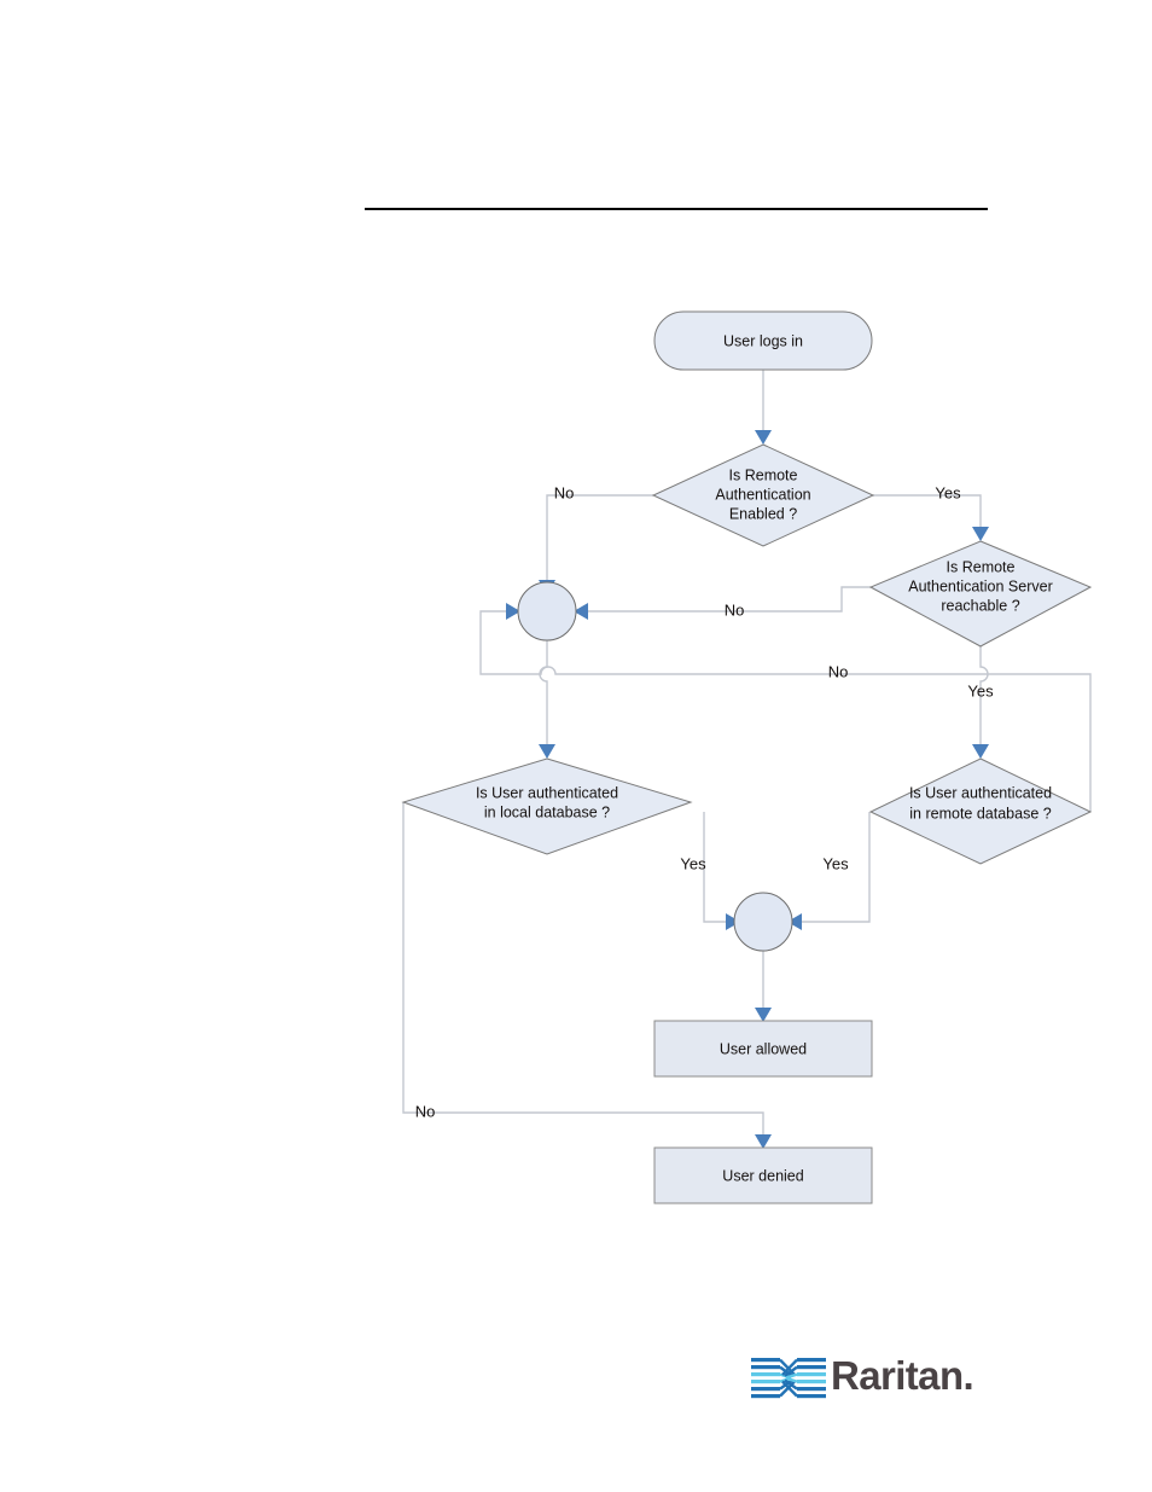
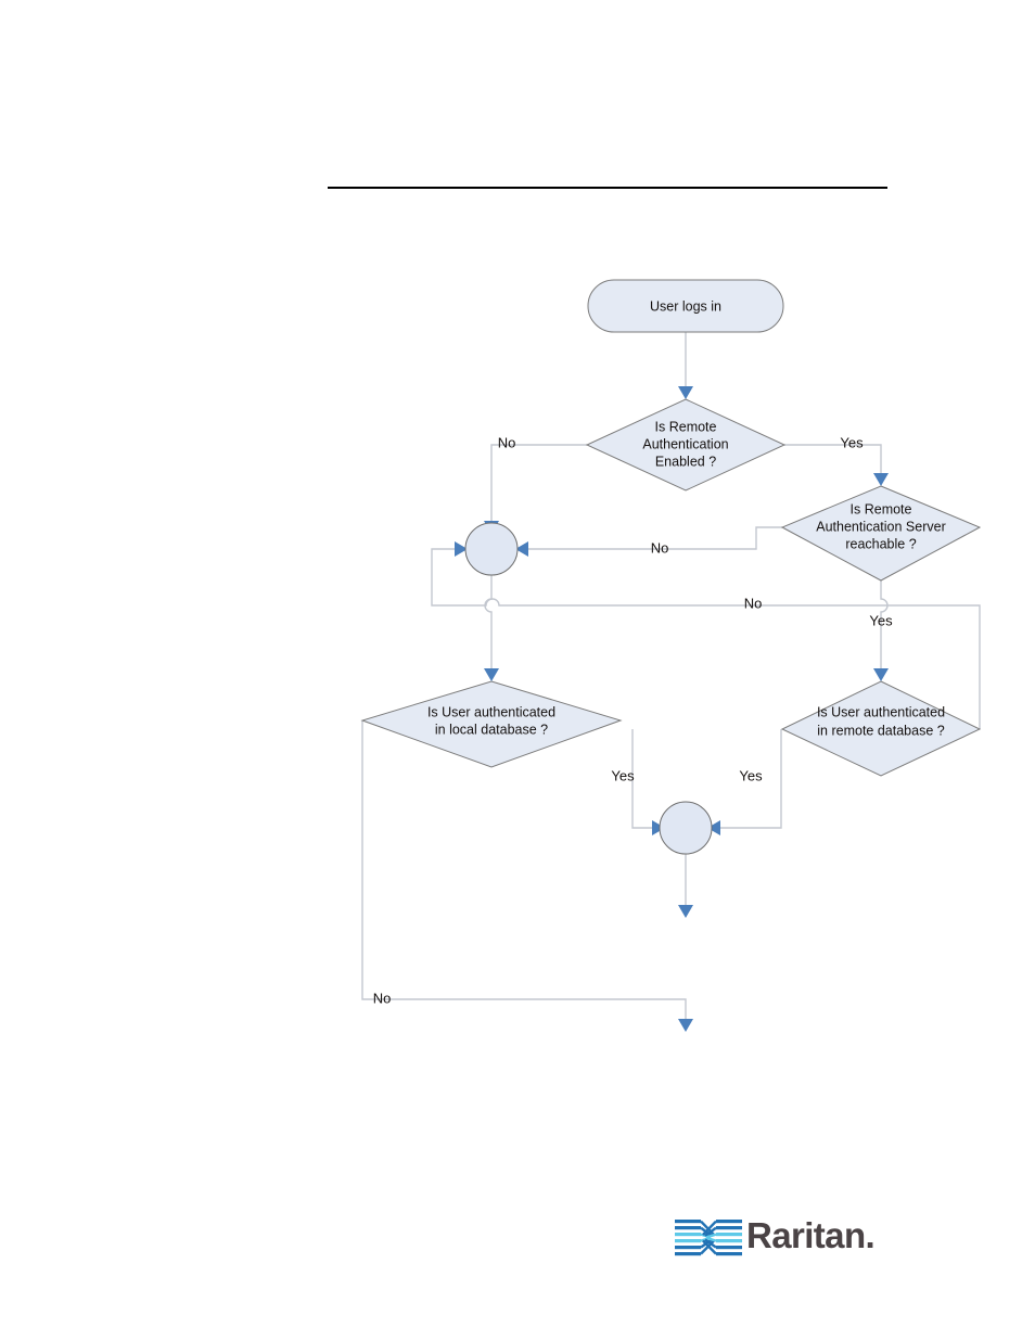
  User logs in
  Is Remote
  Authentication
  Enabled ?
  Is Remote
  Authentication Server
  reachable ?
  Is User authenticated
  in local database ?
  Is User authenticated
  in remote database ?
- User allowed
- User denied
  No
  Yes
  No
  No
  Yes
  Yes
  Yes
  No
  Raritan.
